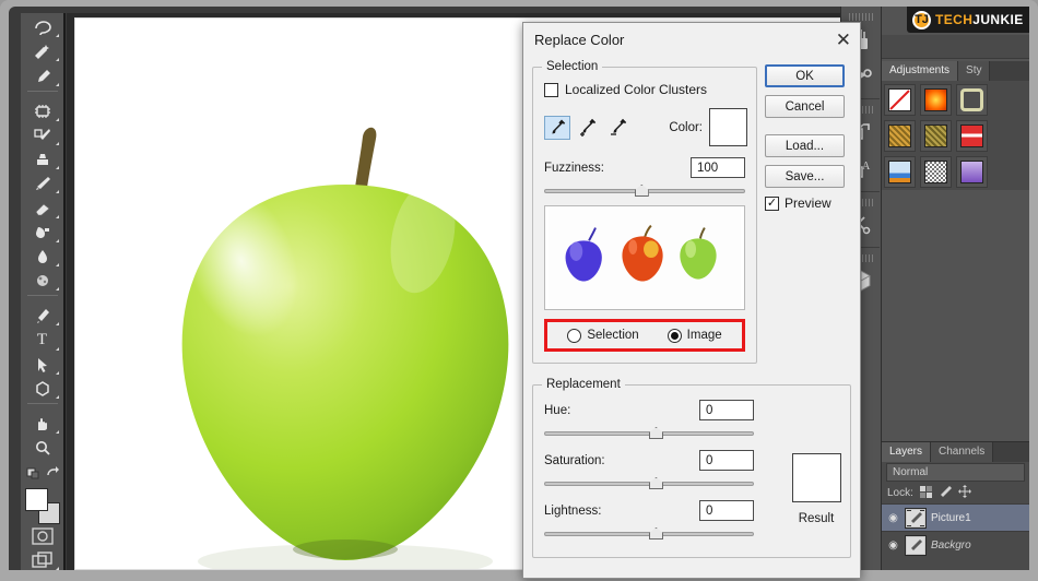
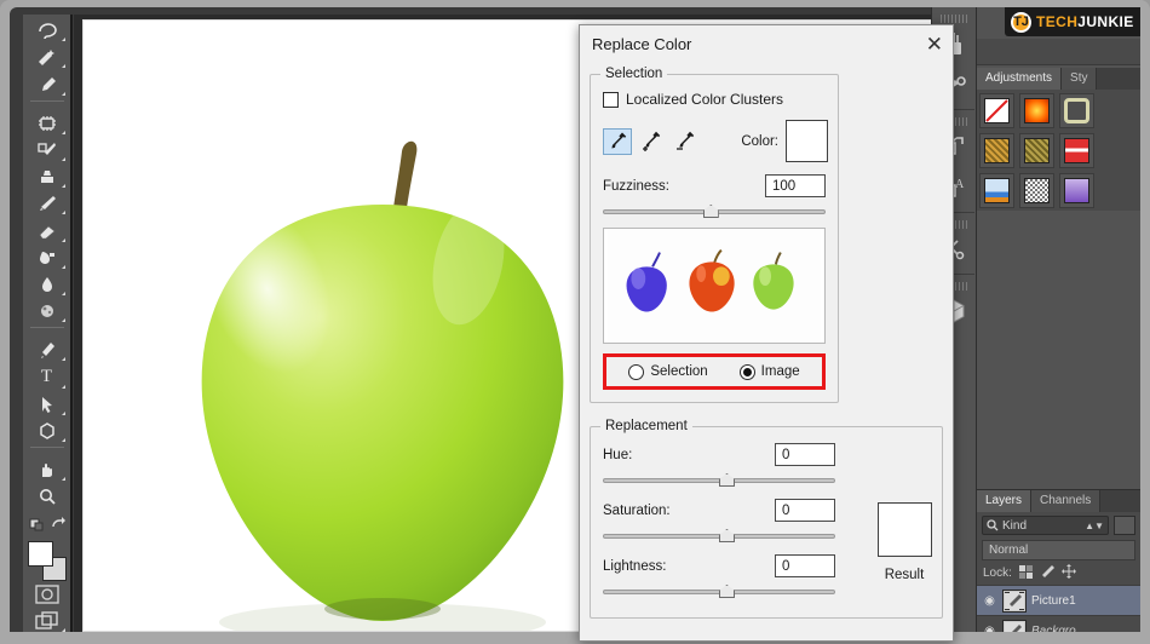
  T
  A
  Adjustments
  Sty
  Layers
  Channels
+ Kind
+ ▲▼
  Normal
  Lock:
  ◉
  Picture1
  ◉
  Backgro
  TJ
  TECHJUNKIE
  Replace Color
  ✕
  Selection
  Localized Color Clusters
  Color:
  Fuzziness:
  100
  Selection
  Image
- OK
- Cancel
- Load...
- Save...
- ✓
- Preview
  Replacement
  Hue:
  0
  Saturation:
  0
  Lightness:
  0
  Result
